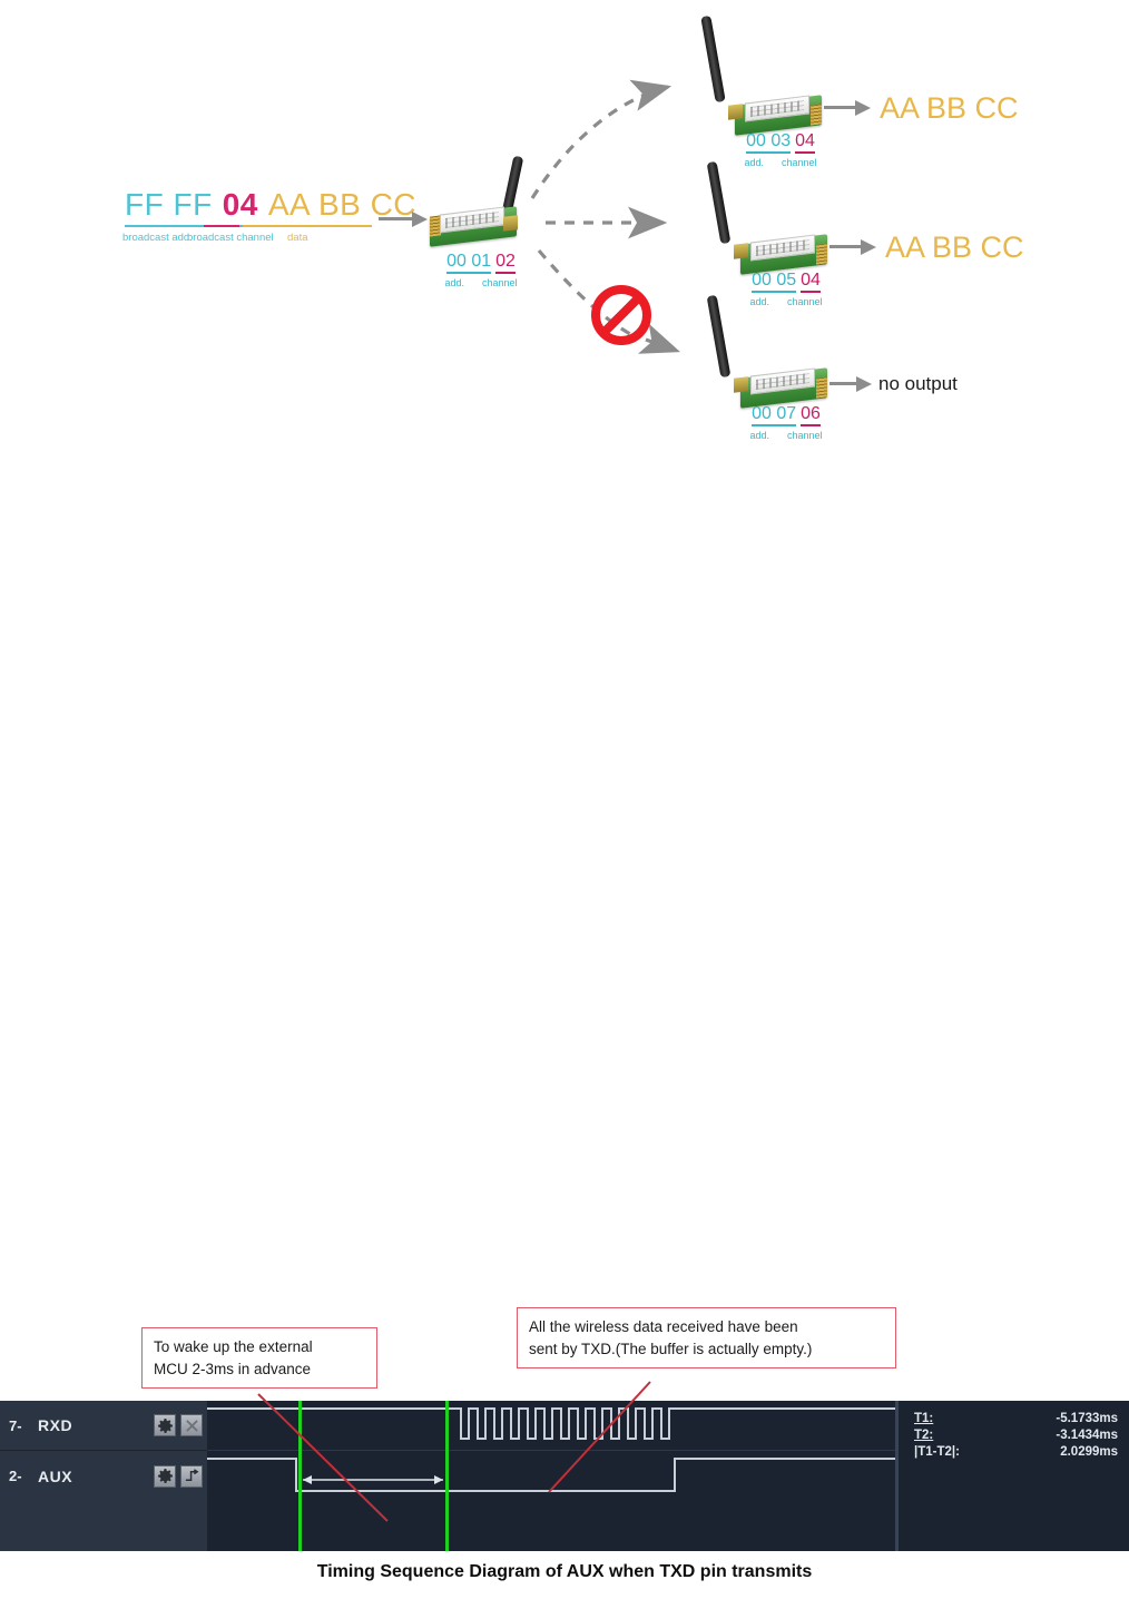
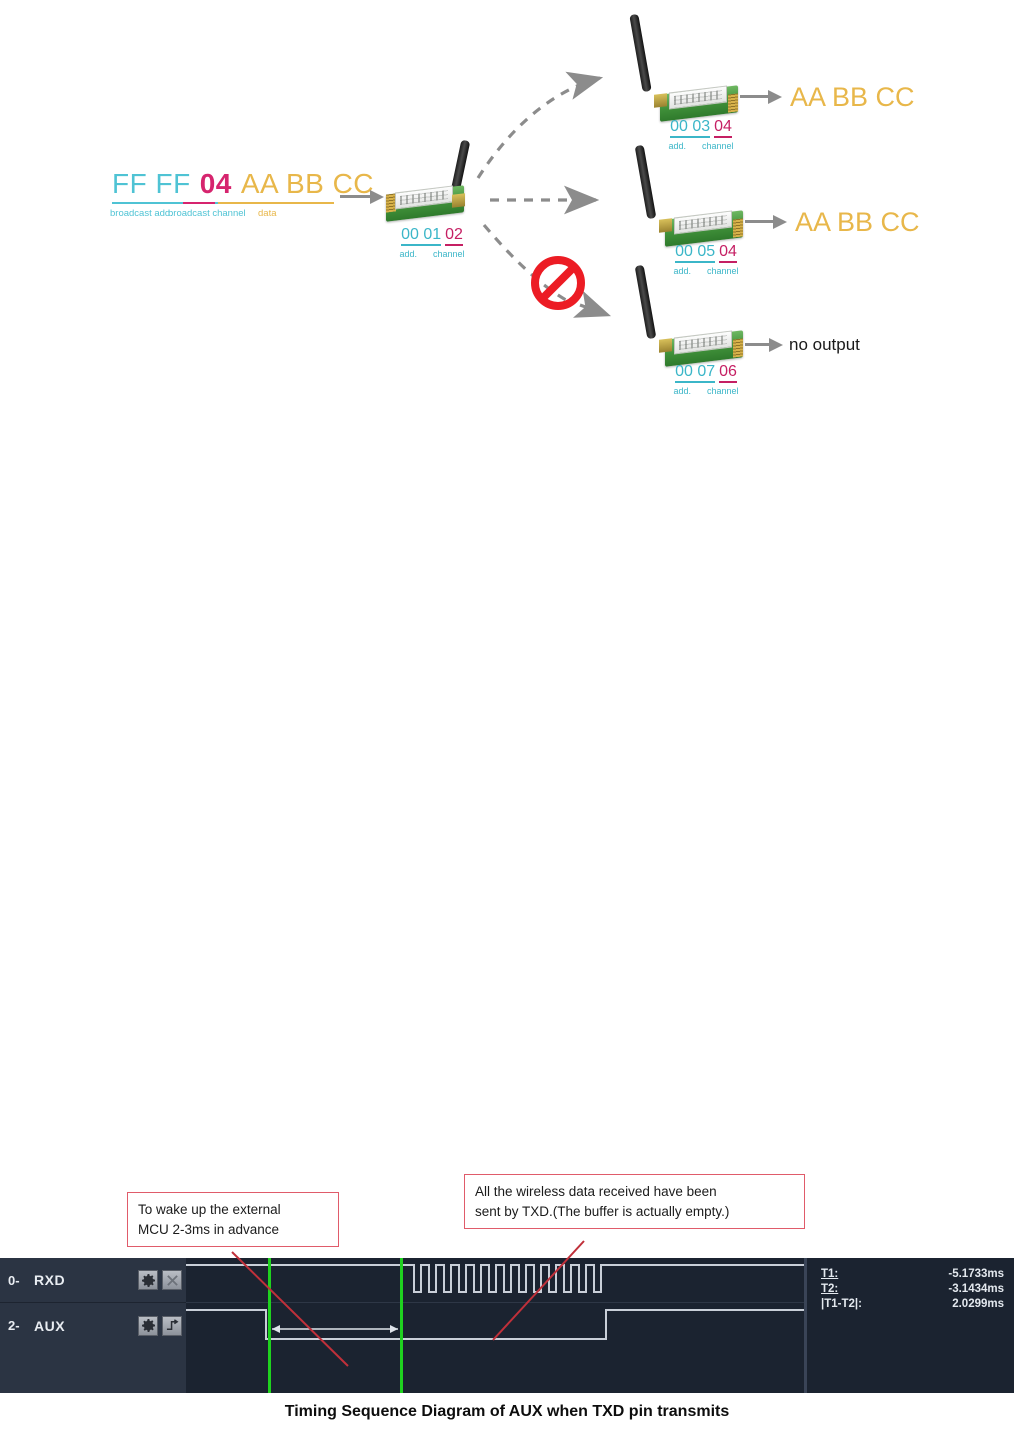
  FF FF
  04
  AA BB CC
  broadcast add.
  broadcast channel
  data
  00 01 02
  add. channel
  00 03 04
  add. channel
  AA BB CC
  00 05 04
  add. channel
  AA BB CC
  00 07 06
  add. channel
  no output
  To wake up the external
  MCU 2-3ms in advance
  All the wireless data received have been
  sent by TXD.(The buffer is actually empty.)
- 7-
+ 0-
  RXD
  2-
  AUX
  T1:
  -5.1733ms
  T2:
  -3.1434ms
  |T1-T2|:
  2.0299ms
  Timing Sequence Diagram of AUX when TXD pin transmits
